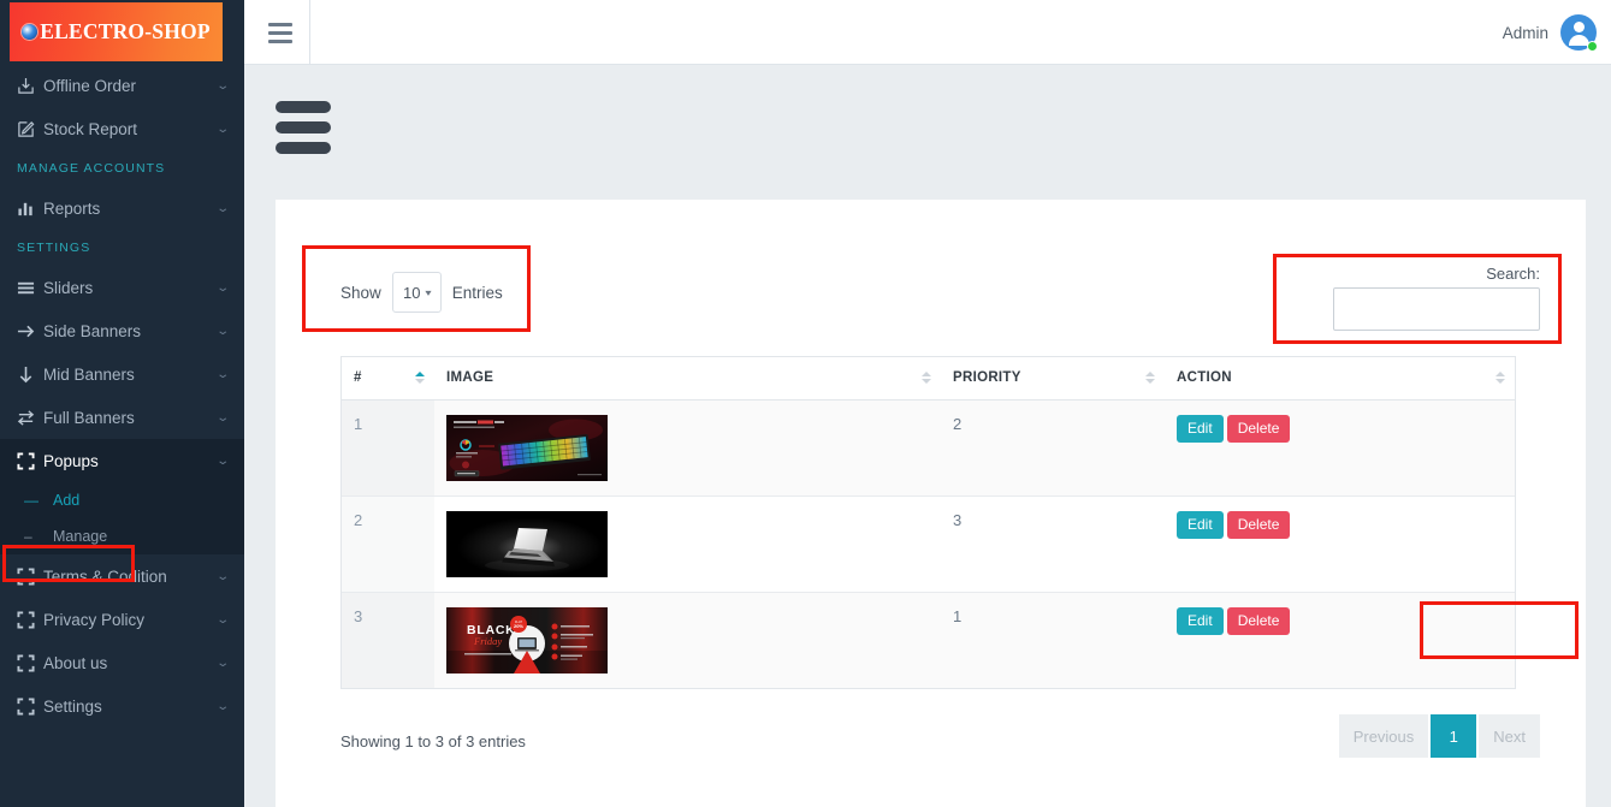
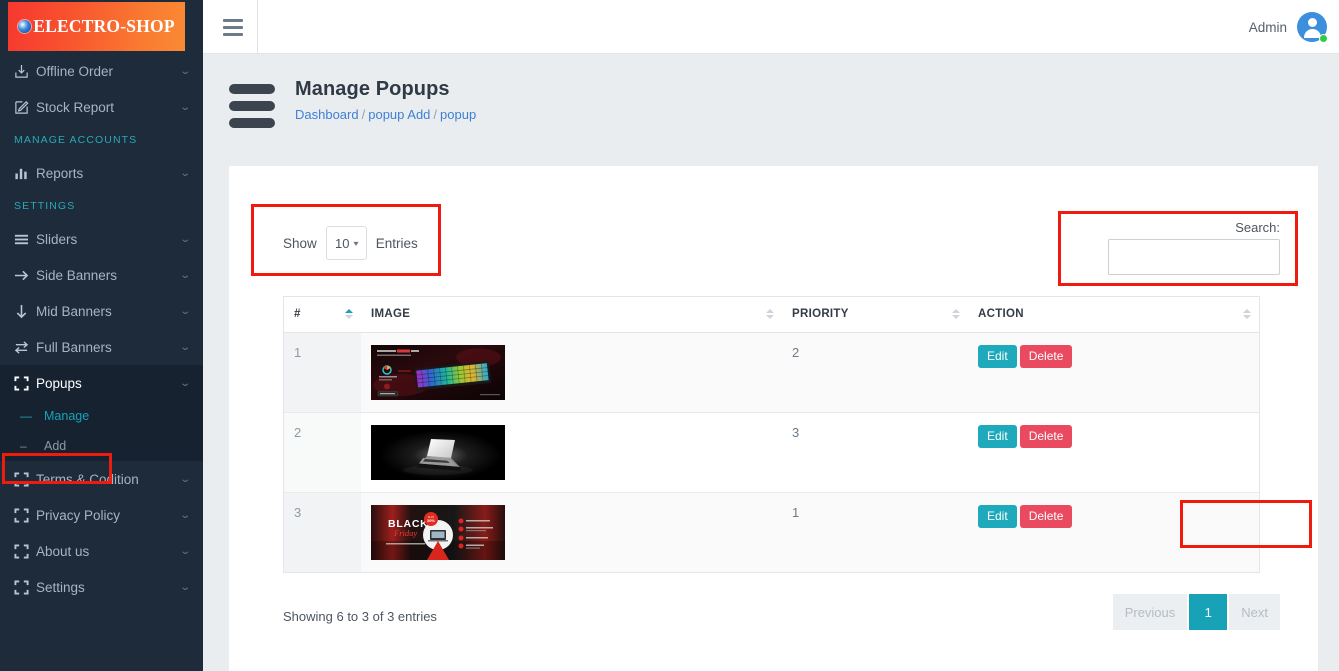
  ELECTRO-SHOP
  Offline Order
  ⌄
  Stock Report
  ⌄
  MANAGE ACCOUNTS
  Reports
  ⌄
  SETTINGS
  Sliders
  ⌄
  Side Banners
  ⌄
  Mid Banners
  ⌄
  Full Banners
  ⌄
  Popups
  ⌄
  —
- Add
+ Manage
  –
- Manage
+ Add
  Terms & Codition
  ⌄
  Privacy Policy
  ⌄
  About us
  ⌄
  Settings
  ⌄
  Admin
+ Manage Popups
+ Dashboard / popup Add / popup
  Show
  10
  ▾
  Entries
  Search:
  #	IMAGE	PRIORITY	ACTION
  1		2	Edit Delete
  2		3	Edit Delete
  3	BLACK Friday	1	Edit Delete
- Showing 1 to 3 of 3 entries
+ Showing 6 to 3 of 3 entries
  Previous
  1
  Next
